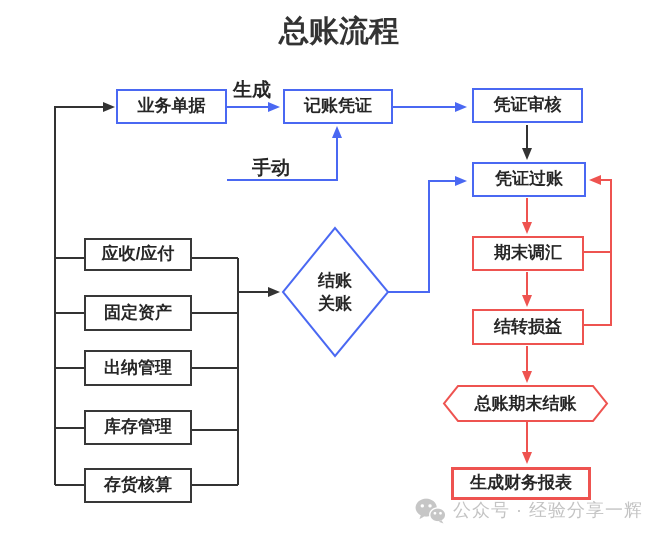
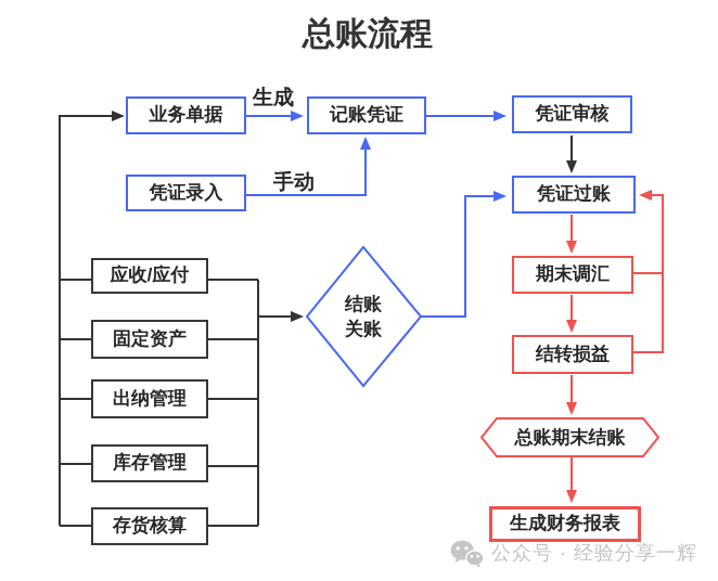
  总账流程
  业务单据
  记账凭证
  凭证审核
+ 凭证录入
  凭证过账
  期末调汇
  结转损益
  生成财务报表
  应收/应付
  固定资产
  出纳管理
  库存管理
  存货核算
  生成
  手动
  结账
  关账
  总账期末结账
  公众号 · 经验分享一辉
